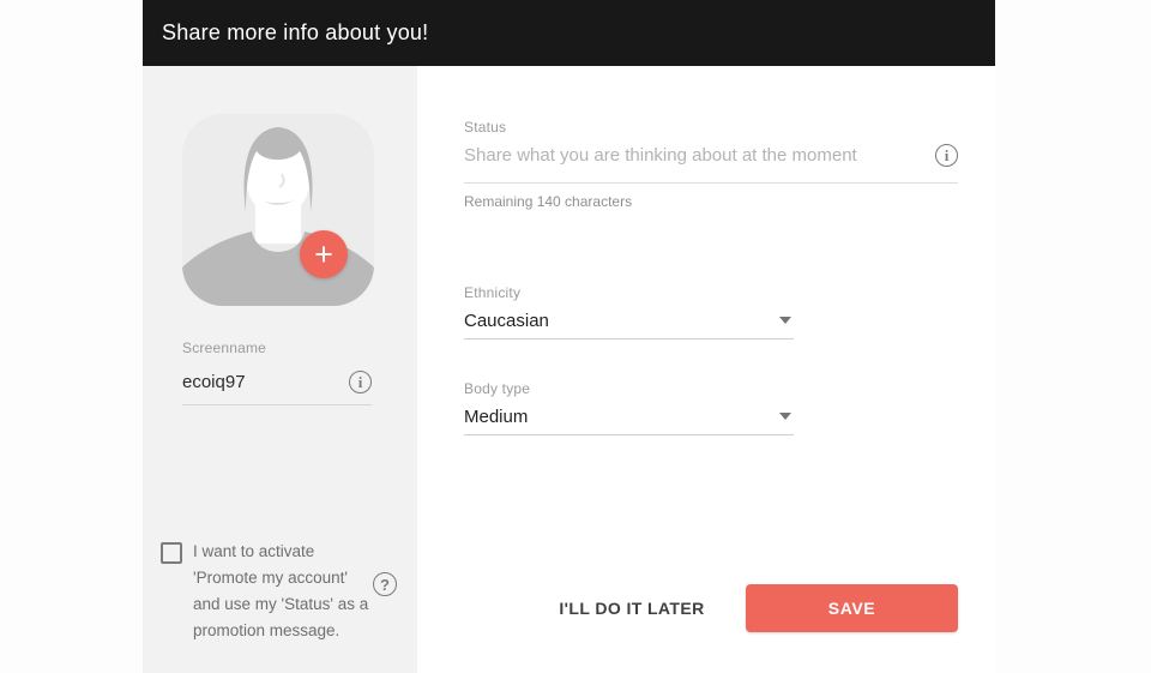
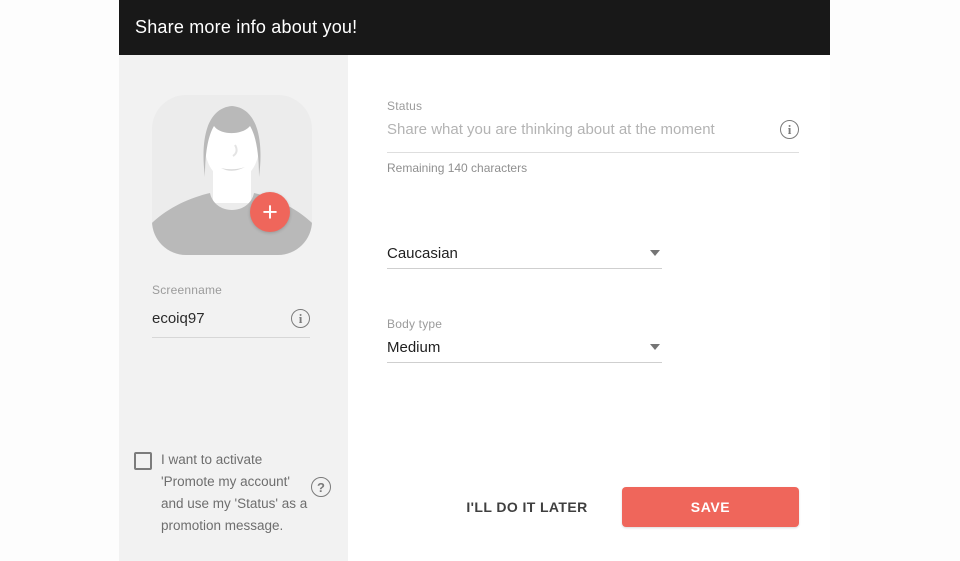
  Share more info about you!
  +
  Screenname
  ecoiq97
  i
  I want to activate 'Promote my account' and use my 'Status' as a promotion message.
  ?
  Status
  Share what you are thinking about at the moment
  i
  Remaining 140 characters
- Ethnicity
  Caucasian
  Body type
  Medium
  I'LL DO IT LATER
  SAVE
